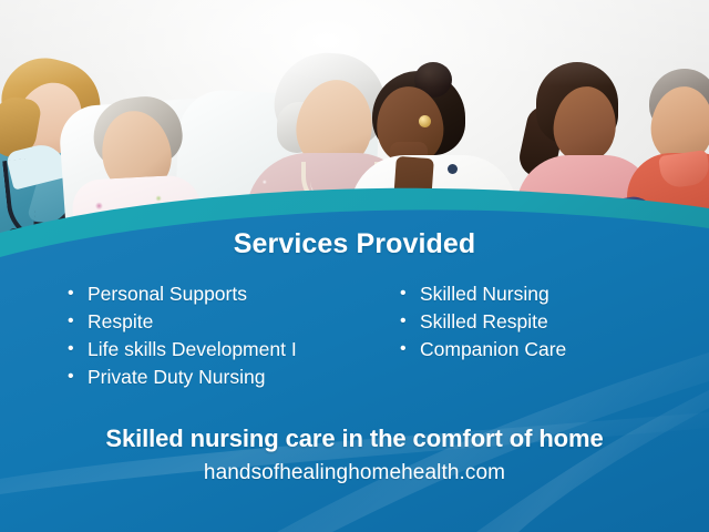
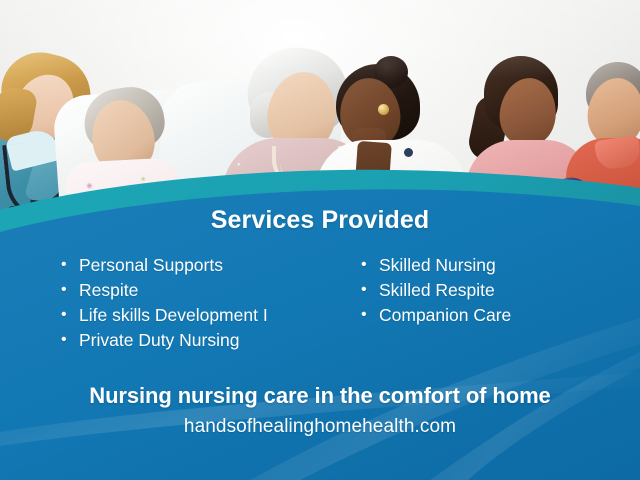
  Services Provided
  Personal Supports
  Respite
  Life skills Development I
  Private Duty Nursing
  Skilled Nursing
  Skilled Respite
  Companion Care
- Skilled nursing care in the comfort of home
+ Nursing nursing care in the comfort of home
  handsofhealinghomehealth.com
